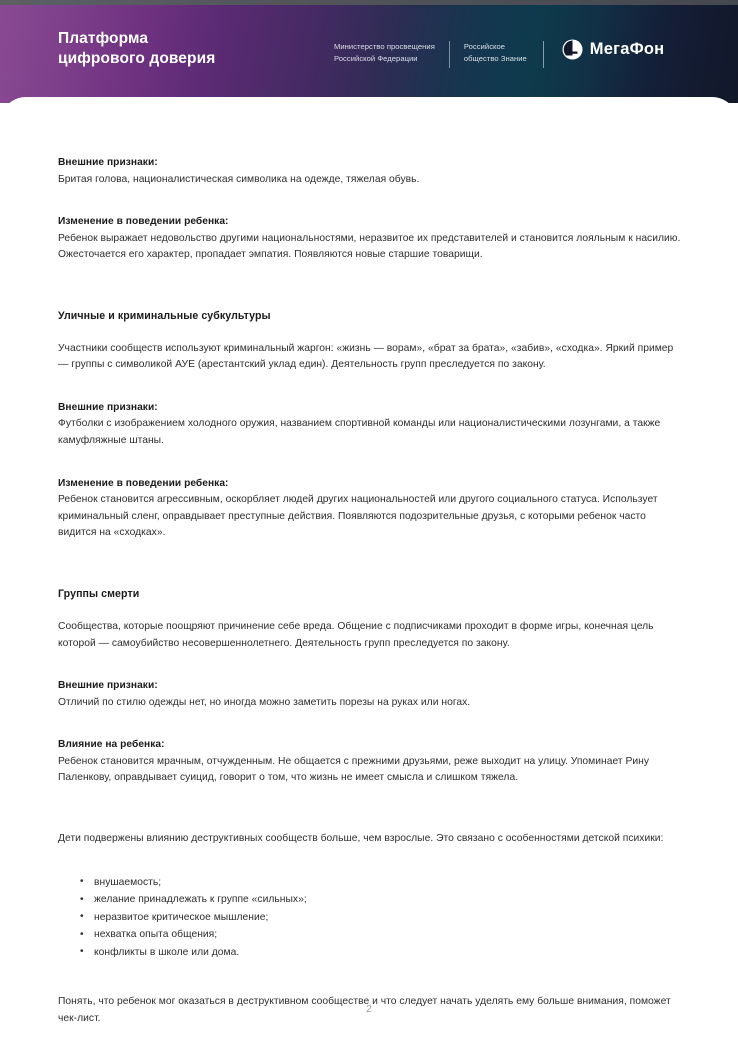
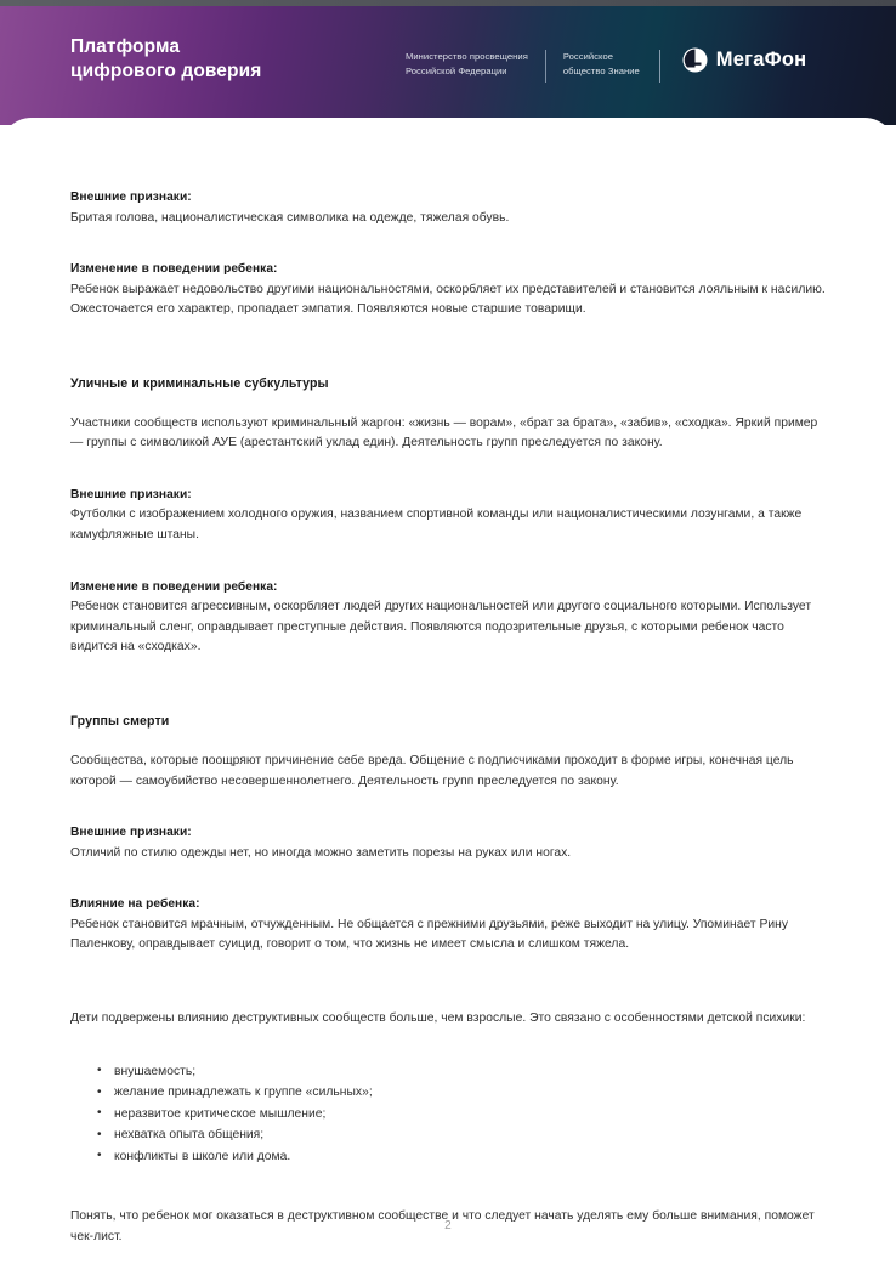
  Платформа
  цифрового доверия
  Министерство просвещения
  Российской Федерации
  Российское
  общество Знание
  МегаФон
  Внешние признаки:
  Бритая голова, националистическая символика на одежде, тяжелая обувь.
  Изменение в поведении ребенка:
- Ребенок выражает недовольство другими национальностями, неразвитое их представителей и становится лояльным к насилию. Ожесточается его характер, пропадает эмпатия. Появляются новые старшие товарищи.
+ Ребенок выражает недовольство другими национальностями, оскорбляет их представителей и становится лояльным к насилию. Ожесточается его характер, пропадает эмпатия. Появляются новые старшие товарищи.
  Уличные и криминальные субкультуры
  Участники сообществ используют криминальный жаргон: «жизнь — ворам», «брат за брата», «забив», «сходка». Яркий пример — группы с символикой АУЕ (арестантский уклад един). Деятельность групп преследуется по закону.
  Внешние признаки:
  Футболки с изображением холодного оружия, названием спортивной команды или националистическими лозунгами, а также камуфляжные штаны.
  Изменение в поведении ребенка:
- Ребенок становится агрессивным, оскорбляет людей других национальностей или другого социального статуса. Использует криминальный сленг, оправдывает преступные действия. Появляются подозрительные друзья, с которыми ребенок часто видится на «сходках».
+ Ребенок становится агрессивным, оскорбляет людей других национальностей или другого социального которыми. Использует криминальный сленг, оправдывает преступные действия. Появляются подозрительные друзья, с которыми ребенок часто видится на «сходках».
  Группы смерти
  Сообщества, которые поощряют причинение себе вреда. Общение с подписчиками проходит в форме игры, конечная цель которой — самоубийство несовершеннолетнего. Деятельность групп преследуется по закону.
  Внешние признаки:
  Отличий по стилю одежды нет, но иногда можно заметить порезы на руках или ногах.
  Влияние на ребенка:
  Ребенок становится мрачным, отчужденным. Не общается с прежними друзьями, реже выходит на улицу. Упоминает Рину Паленкову, оправдывает суицид, говорит о том, что жизнь не имеет смысла и слишком тяжела.
  Дети подвержены влиянию деструктивных сообществ больше, чем взрослые. Это связано с особенностями детской психики:
  внушаемость;
  желание принадлежать к группе «сильных»;
  неразвитое критическое мышление;
  нехватка опыта общения;
  конфликты в школе или дома.
  Понять, что ребенок мог оказаться в деструктивном сообществе и что следует начать уделять ему больше внимания, поможет чек-лист.
  2
